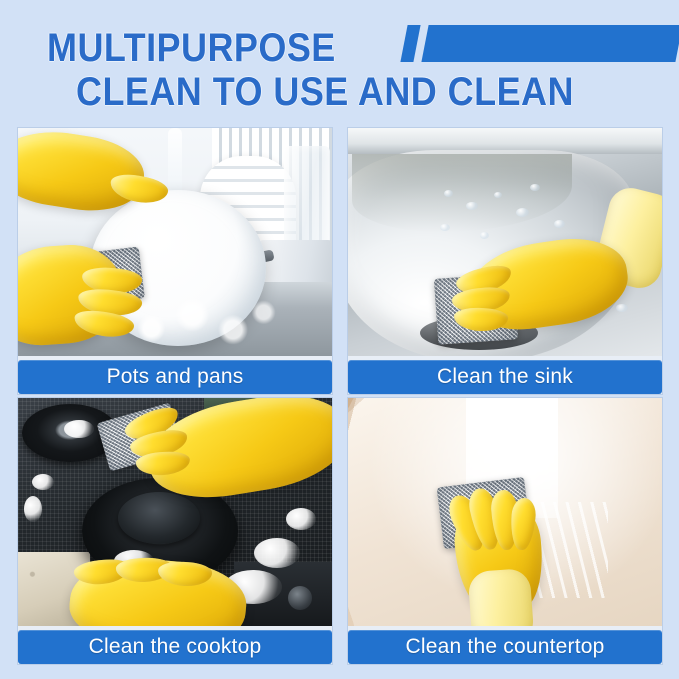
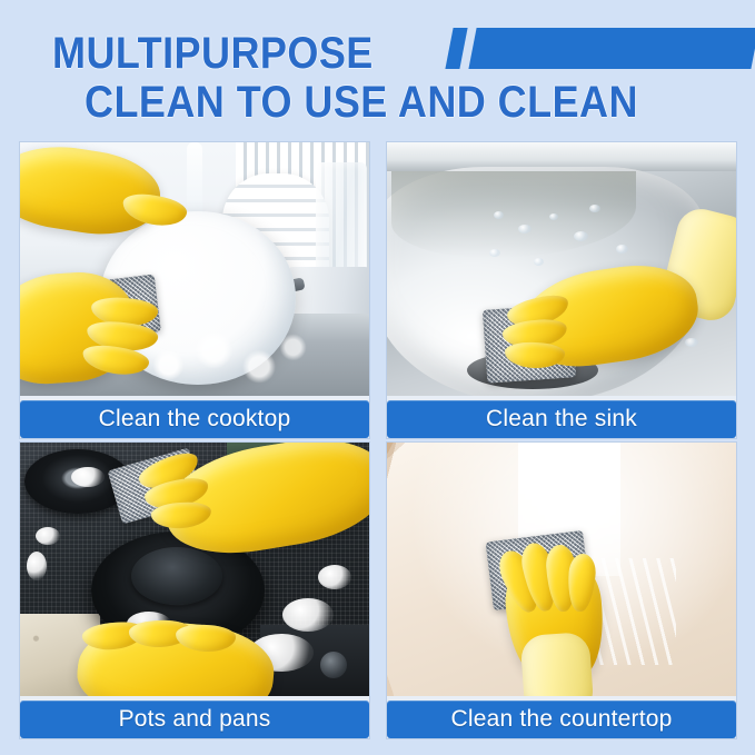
  MULTIPURPOSE
  CLEAN TO USE AND CLEAN
- Pots and pans
+ Clean the cooktop
  Clean the sink
- Clean the cooktop
+ Pots and pans
  Clean the countertop
